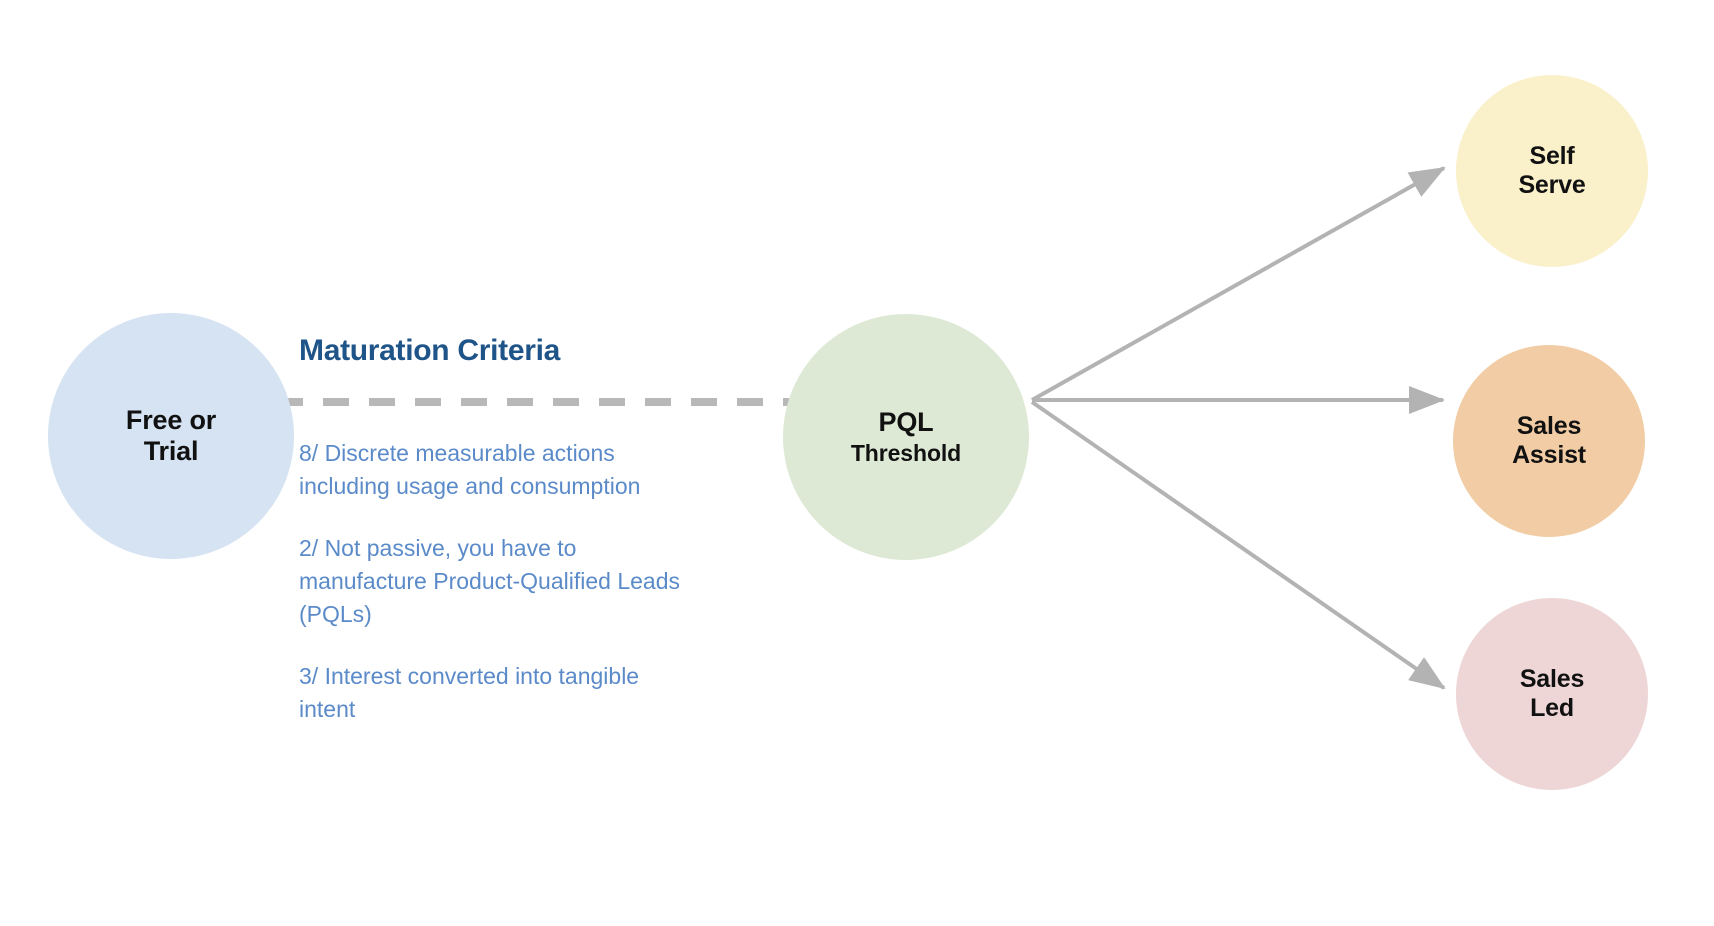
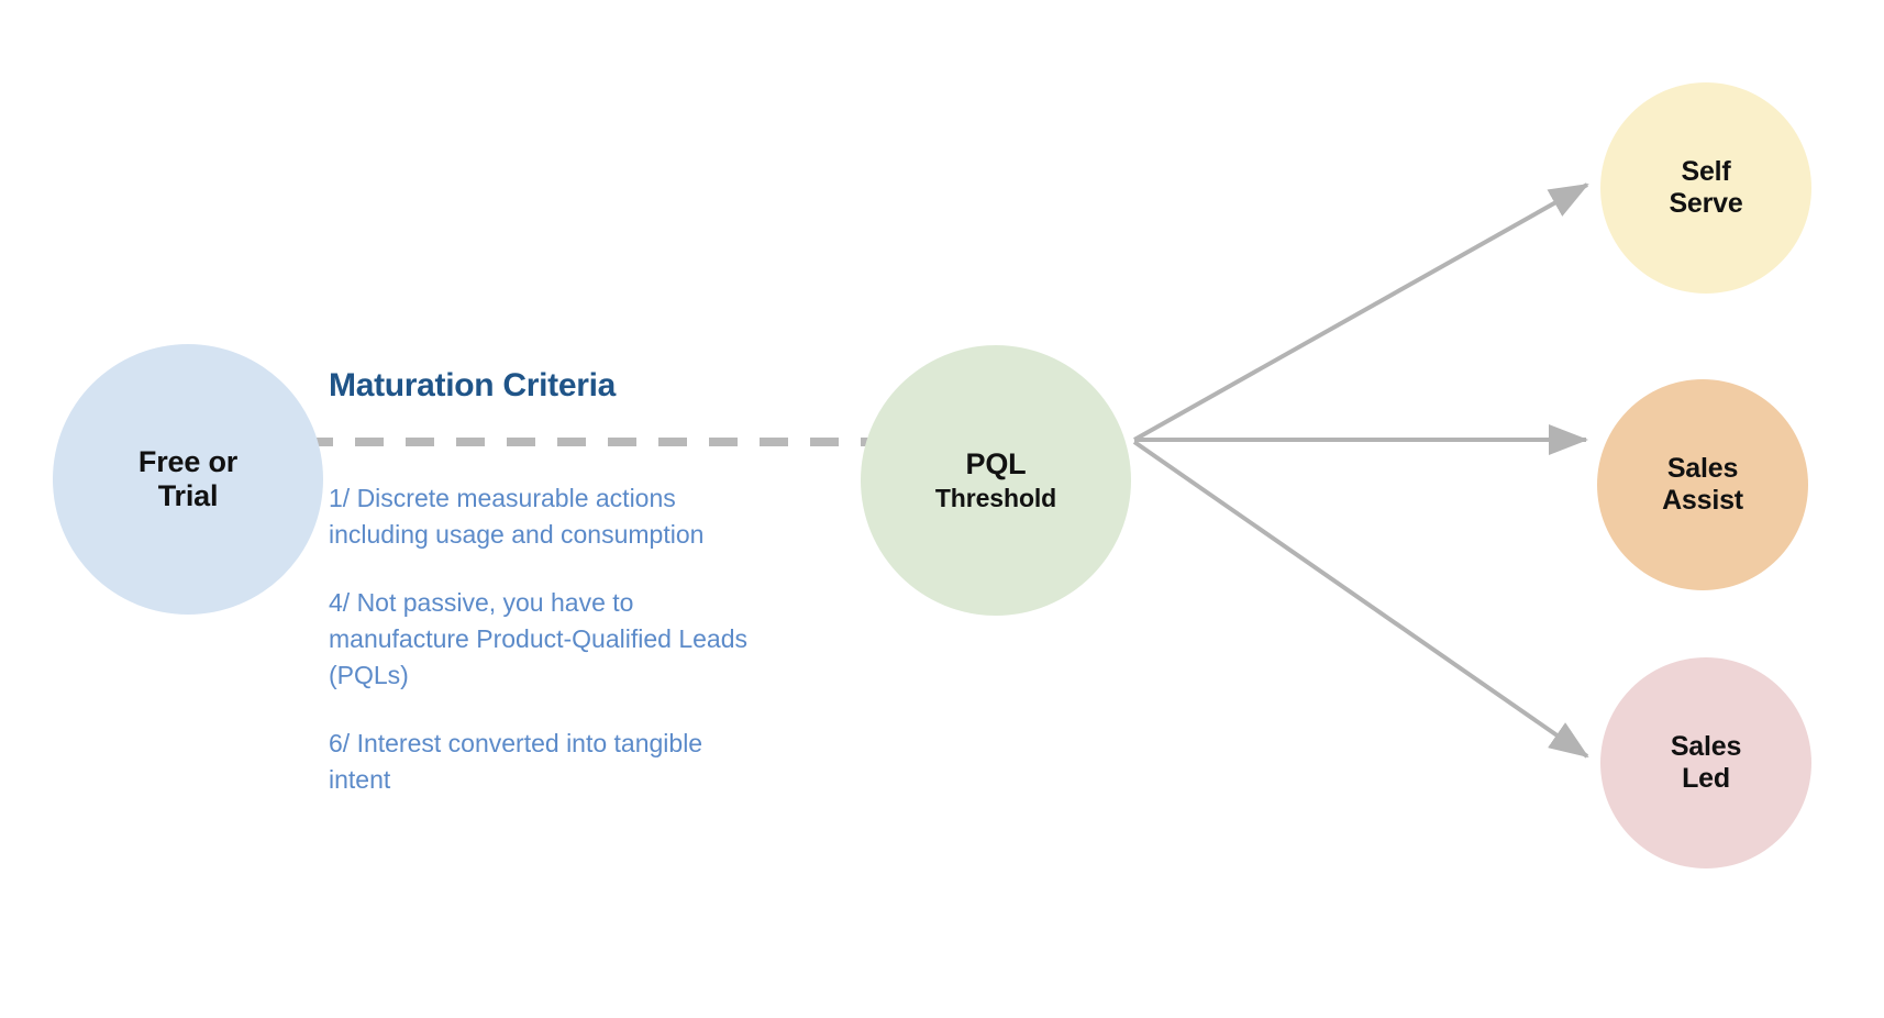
  Free or
  Trial
  PQL
  Threshold
  Self
  Serve
  Sales
  Assist
  Sales
  Led
  Maturation Criteria
- 8/ Discrete measurable actions including usage and consumption
+ 1/ Discrete measurable actions including usage and consumption
- 2/ Not passive, you have to manufacture Product-Qualified Leads (PQLs)
+ 4/ Not passive, you have to manufacture Product-Qualified Leads (PQLs)
- 3/ Interest converted into tangible intent
+ 6/ Interest converted into tangible intent
